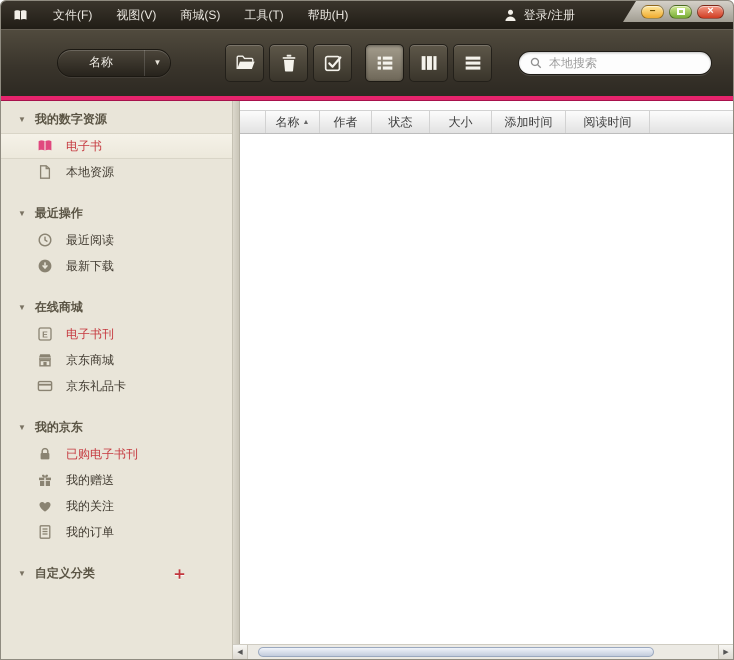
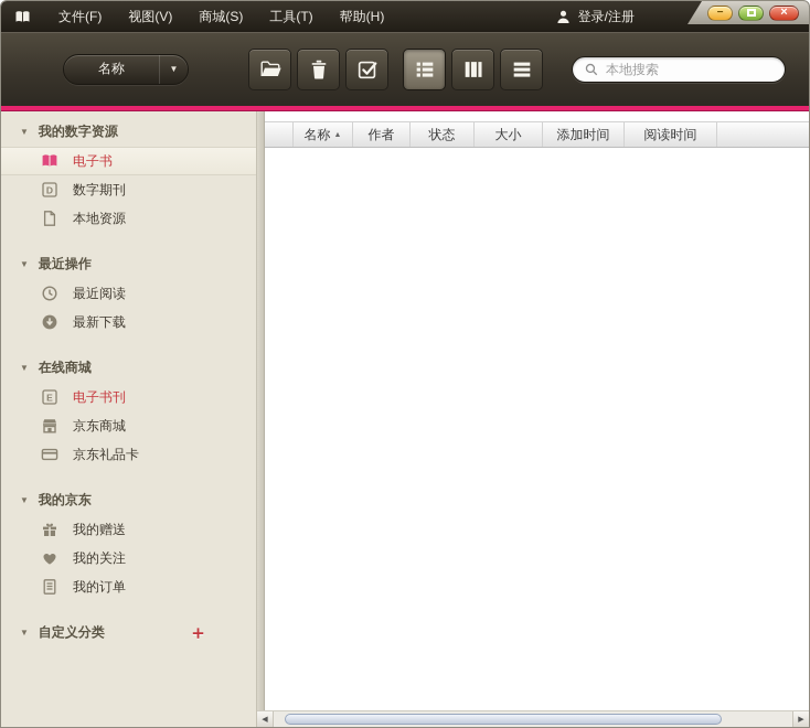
  文件(F)
  视图(V)
  商城(S)
  工具(T)
  帮助(H)
  登录/注册
  −
  ×
  名称
  ▼
  本地搜索
  ▼
  我的数字资源
  电子书
+ D
+ 数字期刊
  本地资源
  ▼
  最近操作
  最近阅读
  最新下载
  ▼
  在线商城
  E
  电子书刊
  京东商城
  京东礼品卡
  ▼
  我的京东
- 已购电子书刊
  我的赠送
  我的关注
  我的订单
  ▼
  自定义分类
  ＋
  名称
  作者
  状态
  大小
  添加时间
  阅读时间
